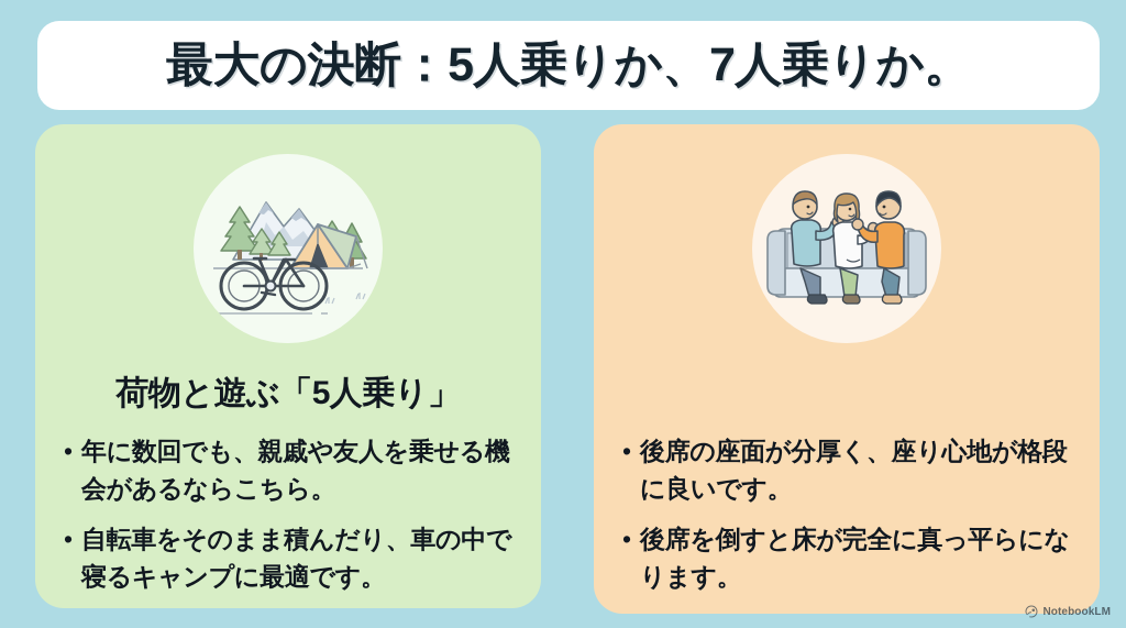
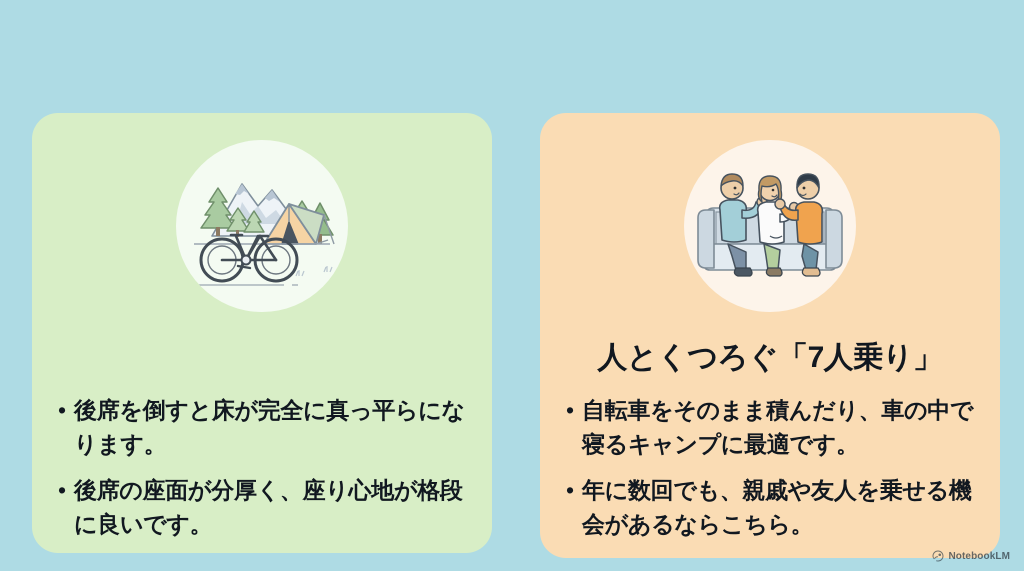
- 最大の決断：5人乗りか、7人乗りか。
- 荷物と遊ぶ「5人乗り」
  •
- 年に数回でも、親戚や友人を乗せる機会があるならこちら。
+ 後席を倒すと床が完全に真っ平らになります。
  •
- 自転車をそのまま積んだり、車の中で寝るキャンプに最適です。
+ 後席の座面が分厚く、座り心地が格段に良いです。
+ 人とくつろぐ「7人乗り」
  •
- 後席の座面が分厚く、座り心地が格段に良いです。
+ 自転車をそのまま積んだり、車の中で寝るキャンプに最適です。
  •
- 後席を倒すと床が完全に真っ平らになります。
+ 年に数回でも、親戚や友人を乗せる機会があるならこちら。
  NotebookLM
